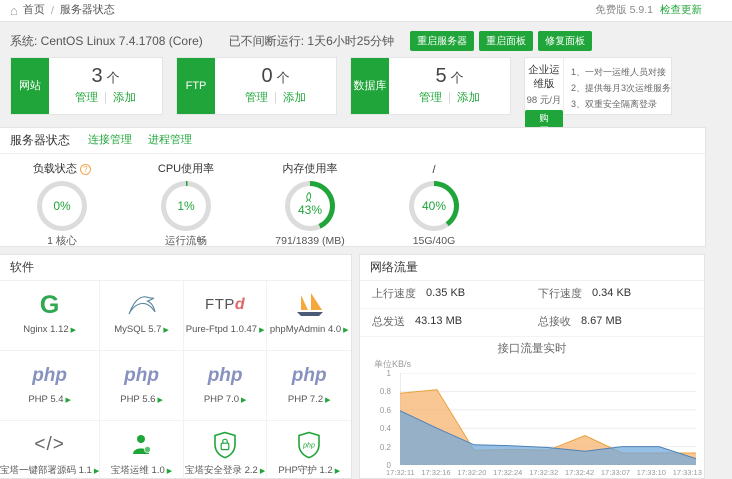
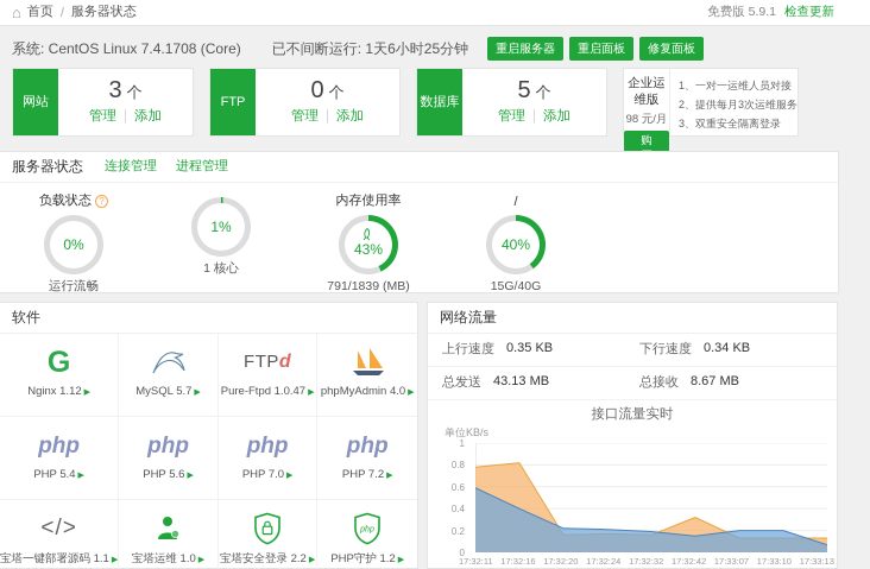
  ⌂
  首页
  /
  服务器状态
  免费版 5.9.1
  检查更新
  系统: CentOS Linux 7.4.1708 (Core)
  已不间断运行: 1天6小时25分钟
  重启服务器
  重启面板
  修复面板
  网站
  3 个
  管理 | 添加
  FTP
  0 个
  管理 | 添加
  数据库
  5 个
  管理 | 添加
  企业运维版
  98 元/月
  1、一对一运维人员对接
  2、提供每月3次运维服务
  3、双重安全隔离登录
  服务器状态
  连接管理
  进程管理
  负载状态
  ?
  0%
- 1 核心
+ 运行流畅
- CPU使用率
  1%
- 运行流畅
+ 1 核心
  内存使用率
  43%
  791/1839 (MB)
  /
  40%
  15G/40G
  软件
  G
  Nginx 1.12
  MySQL 5.7
  FTPd
  Pure-Ftpd 1.0.47
  phpMyAdmin 4.0
  php
  PHP 5.4
  php
  PHP 5.6
  php
  PHP 7.0
  php
  PHP 7.2
  </>
  宝塔一键部署源码 1.1
  宝塔运维 1.0
  宝塔安全登录 2.2
  PHP守护 1.2
  网络流量
  上行速度
  0.35 KB
  下行速度
  0.34 KB
  总发送
  43.13 MB
  总接收
  8.67 MB
  接口流量实时
  单位KB/s
  1
  0.8
  0.6
  0.4
  0.2
  0
  17:32:11
  17:32:16
  17:32:20
  17:32:24
  17:32:32
  17:32:42
  17:33:07
  17:33:10
  17:33:13
